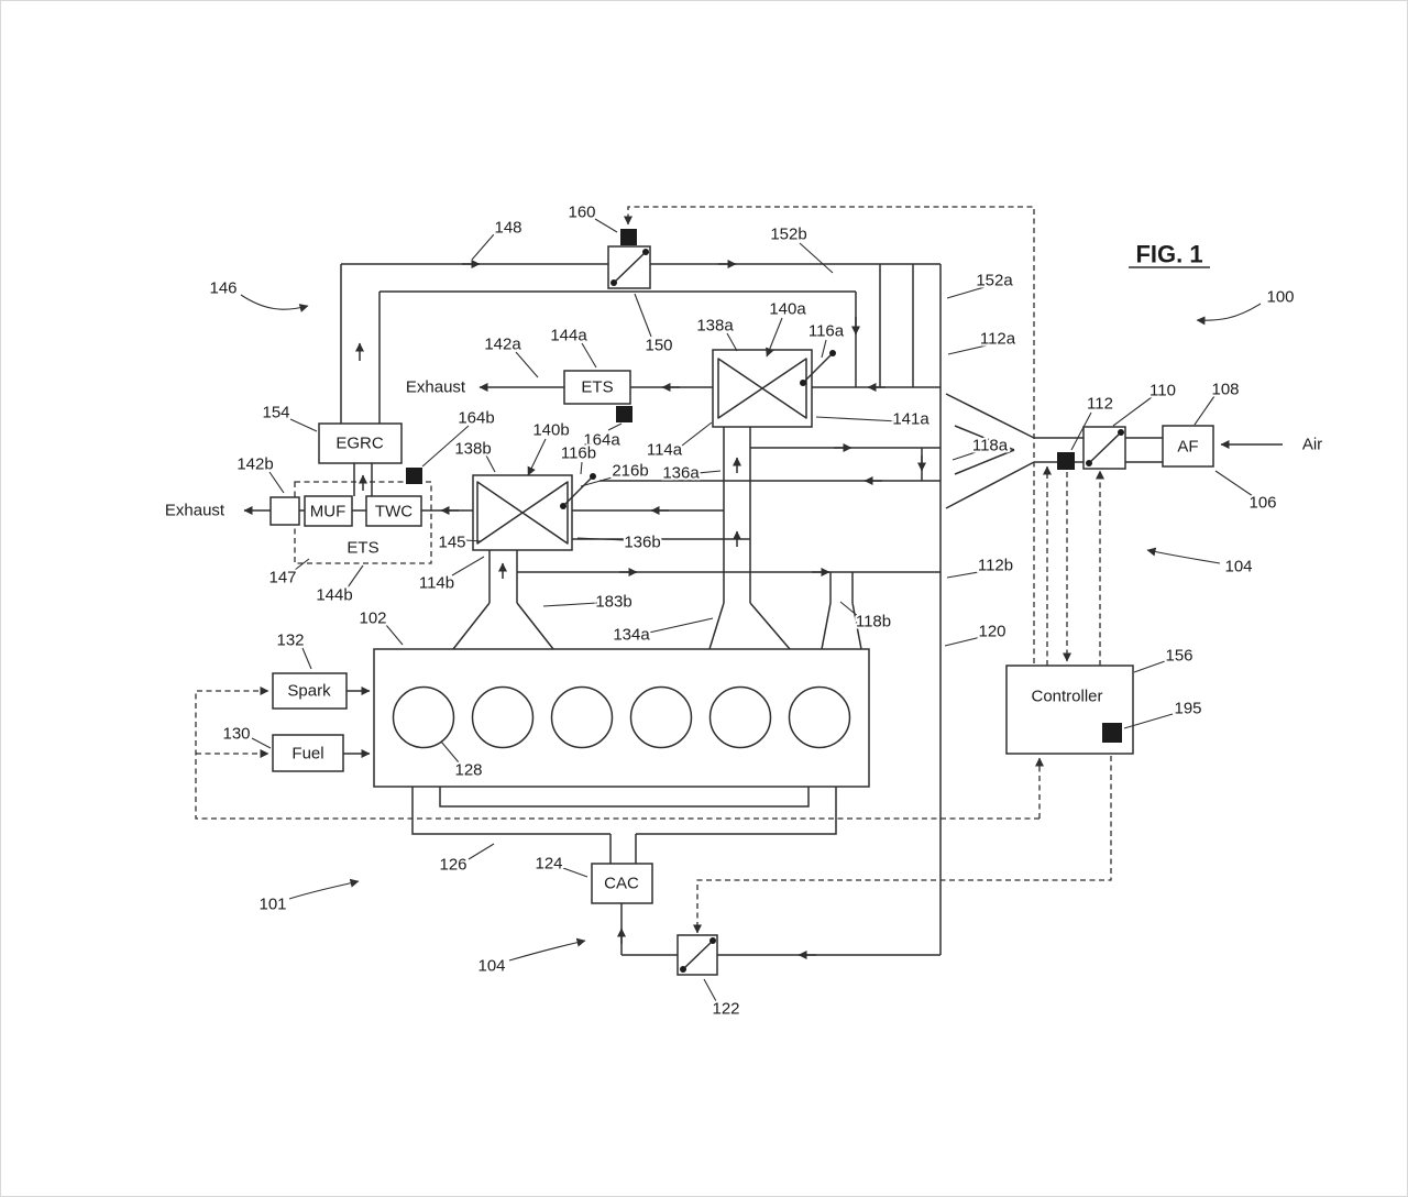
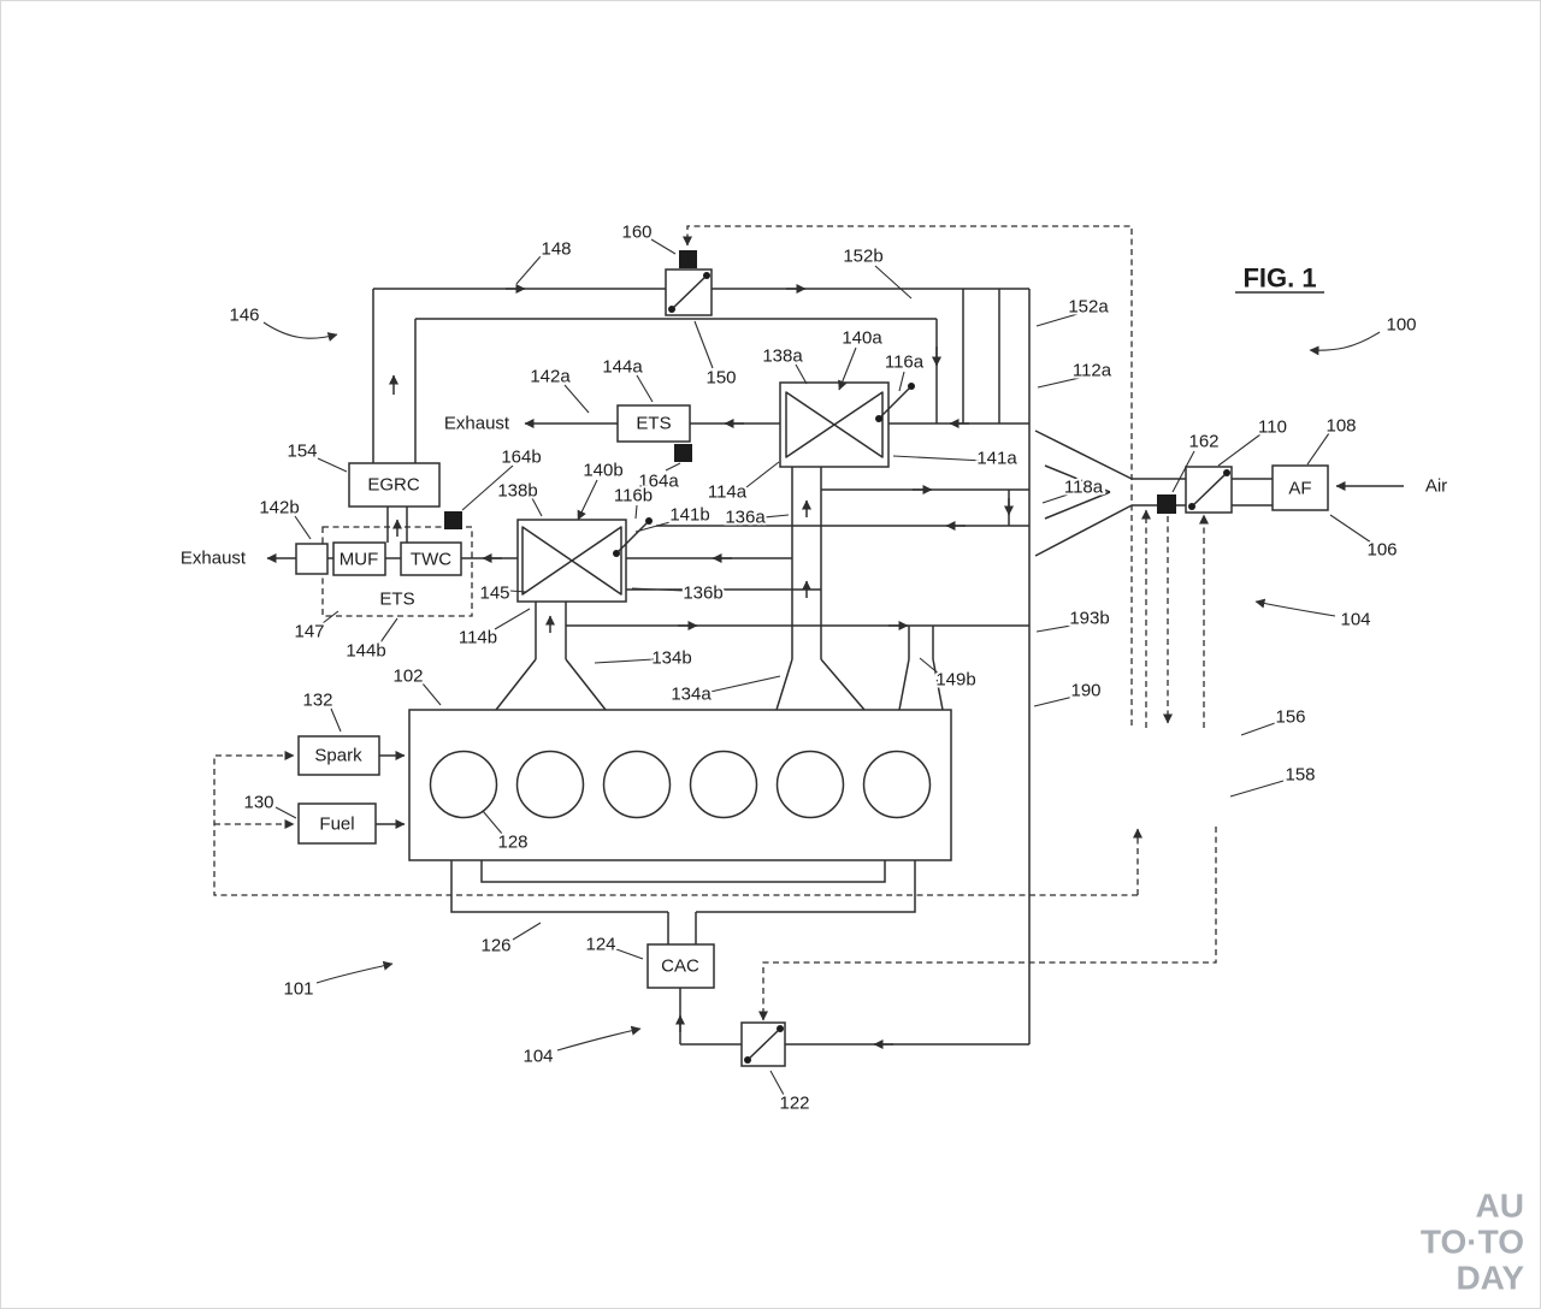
  EGRC
  MUF
  TWC
  ETS
  ETS
  AF
  Spark
  Fuel
  CAC
- Controller
  FIG. 1
  Exhaust
  Exhaust
  Air
  148
  160
  152b
  150
  146
  100
  144a
  142a
  154
  164b
  164a
  142b
  147
  144b
  145
  114b
- 183b
+ 134b
  134a
- 118b
+ 149b
  102
  128
  132
  130
  101
  126
  124
  104
  122
  138a
  140a
  116a
  141a
  114a
  136a
  138b
  140b
  116b
- 216b
+ 141b
  136b
  152a
  112a
  118a
- 112b
+ 193b
- 120
+ 190
  104
  156
- 195
+ 158
- 112
+ 162
  110
  108
  106
+ AU
+ TO·TO
+ DAY
